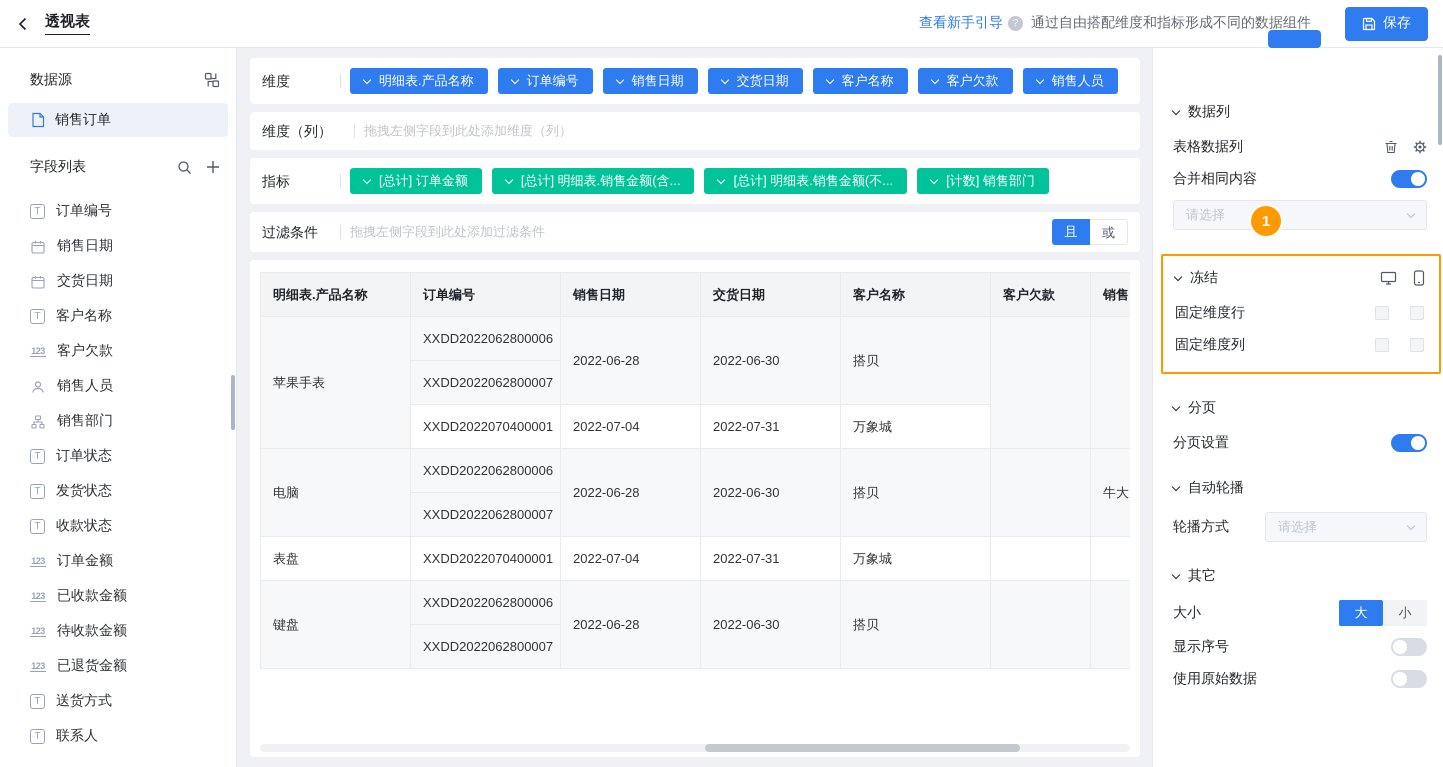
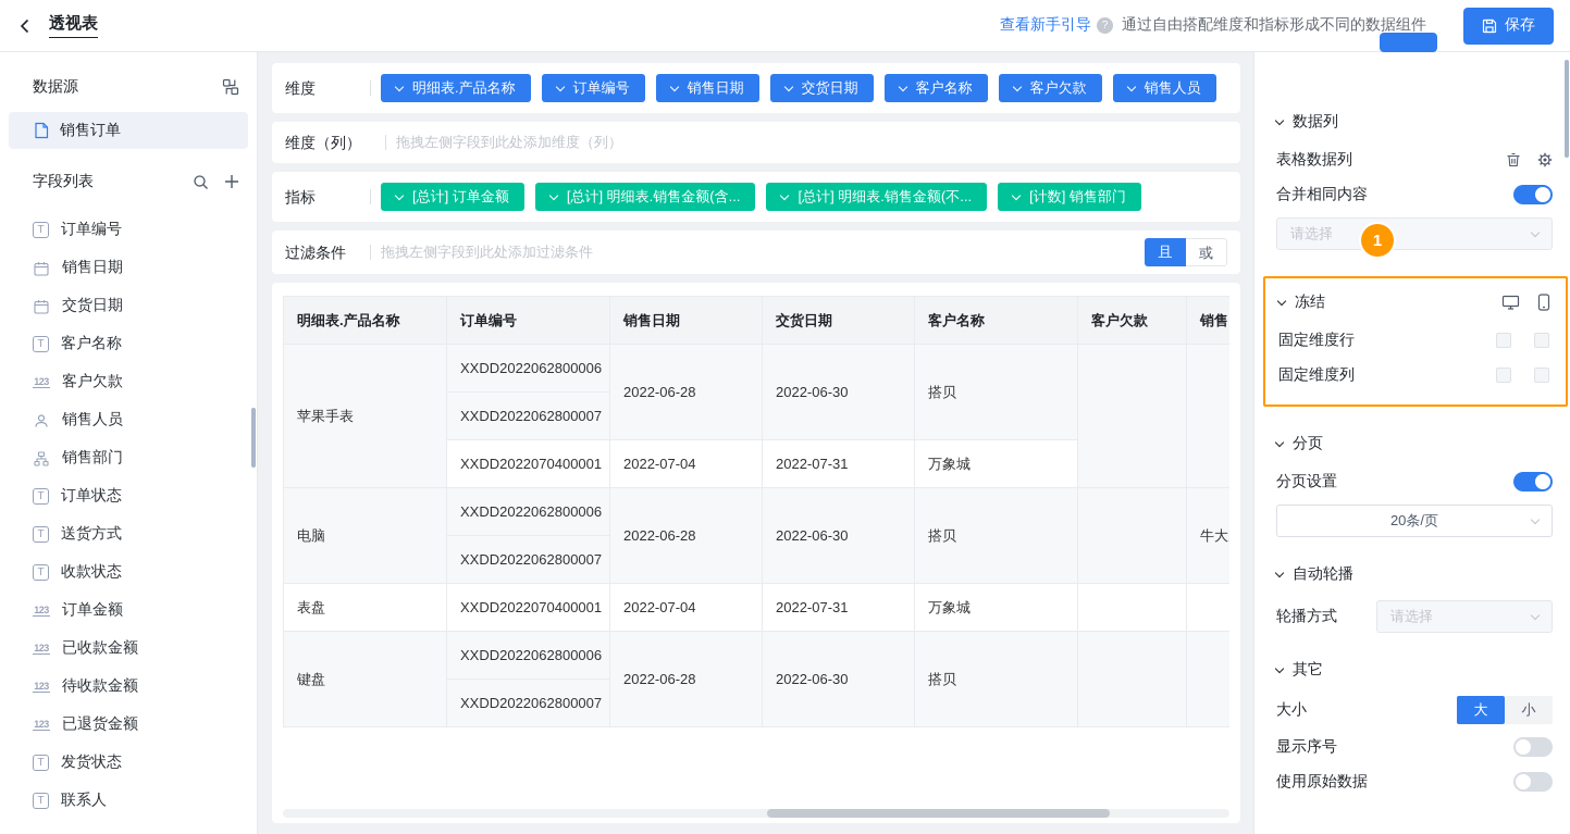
  透视表
  查看新手引导
  ?
  通过自由搭配维度和指标形成不同的数据组件
  保存
  数据源
  销售订单
  字段列表
  T
  订单编号
  销售日期
  交货日期
  T
  客户名称
  123
  客户欠款
  销售人员
  销售部门
  T
  订单状态
  T
- 发货状态
+ 送货方式
  T
  收款状态
  123
  订单金额
  123
  已收款金额
  123
  待收款金额
  123
  已退货金额
  T
- 送货方式
+ 发货状态
  T
  联系人
  维度
  明细表.产品名称
  订单编号
  销售日期
  交货日期
  客户名称
  客户欠款
  销售人员
  维度（列）
  拖拽左侧字段到此处添加维度（列）
  指标
  [总计] 订单金额
  [总计] 明细表.销售金额(含...
  [总计] 明细表.销售金额(不...
  [计数] 销售部门
  过滤条件
  拖拽左侧字段到此处添加过滤条件
  且
  或
  明细表.产品名称	订单编号	销售日期	交货日期	客户名称	客户欠款	销售
  苹果手表	XXDD2022062800006	2022-06-28	2022-06-30	搭贝
  XXDD2022062800007
  XXDD2022070400001	2022-07-04	2022-07-31	万象城
  电脑	XXDD2022062800006	2022-06-28	2022-06-30	搭贝		牛大
  XXDD2022062800007
  表盘	XXDD2022070400001	2022-07-04	2022-07-31	万象城
  键盘	XXDD2022062800006	2022-06-28	2022-06-30	搭贝
  XXDD2022062800007
  数据列
  表格数据列
  合并相同内容
  请选择
  1
  冻结
  固定维度行
  固定维度列
  分页
  分页设置
+ 20条/页
  自动轮播
  轮播方式
  请选择
  其它
  大小
  大
  小
  显示序号
  使用原始数据
